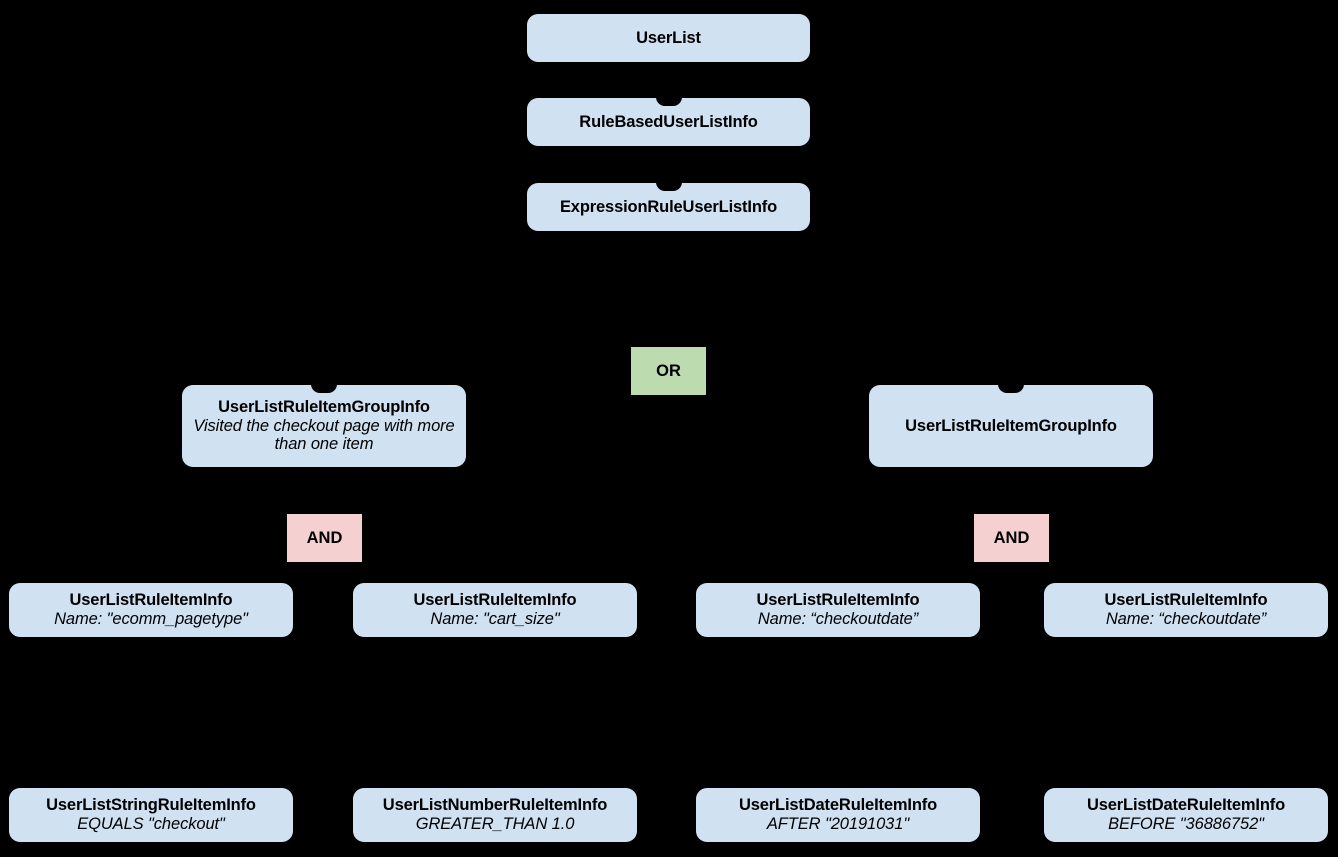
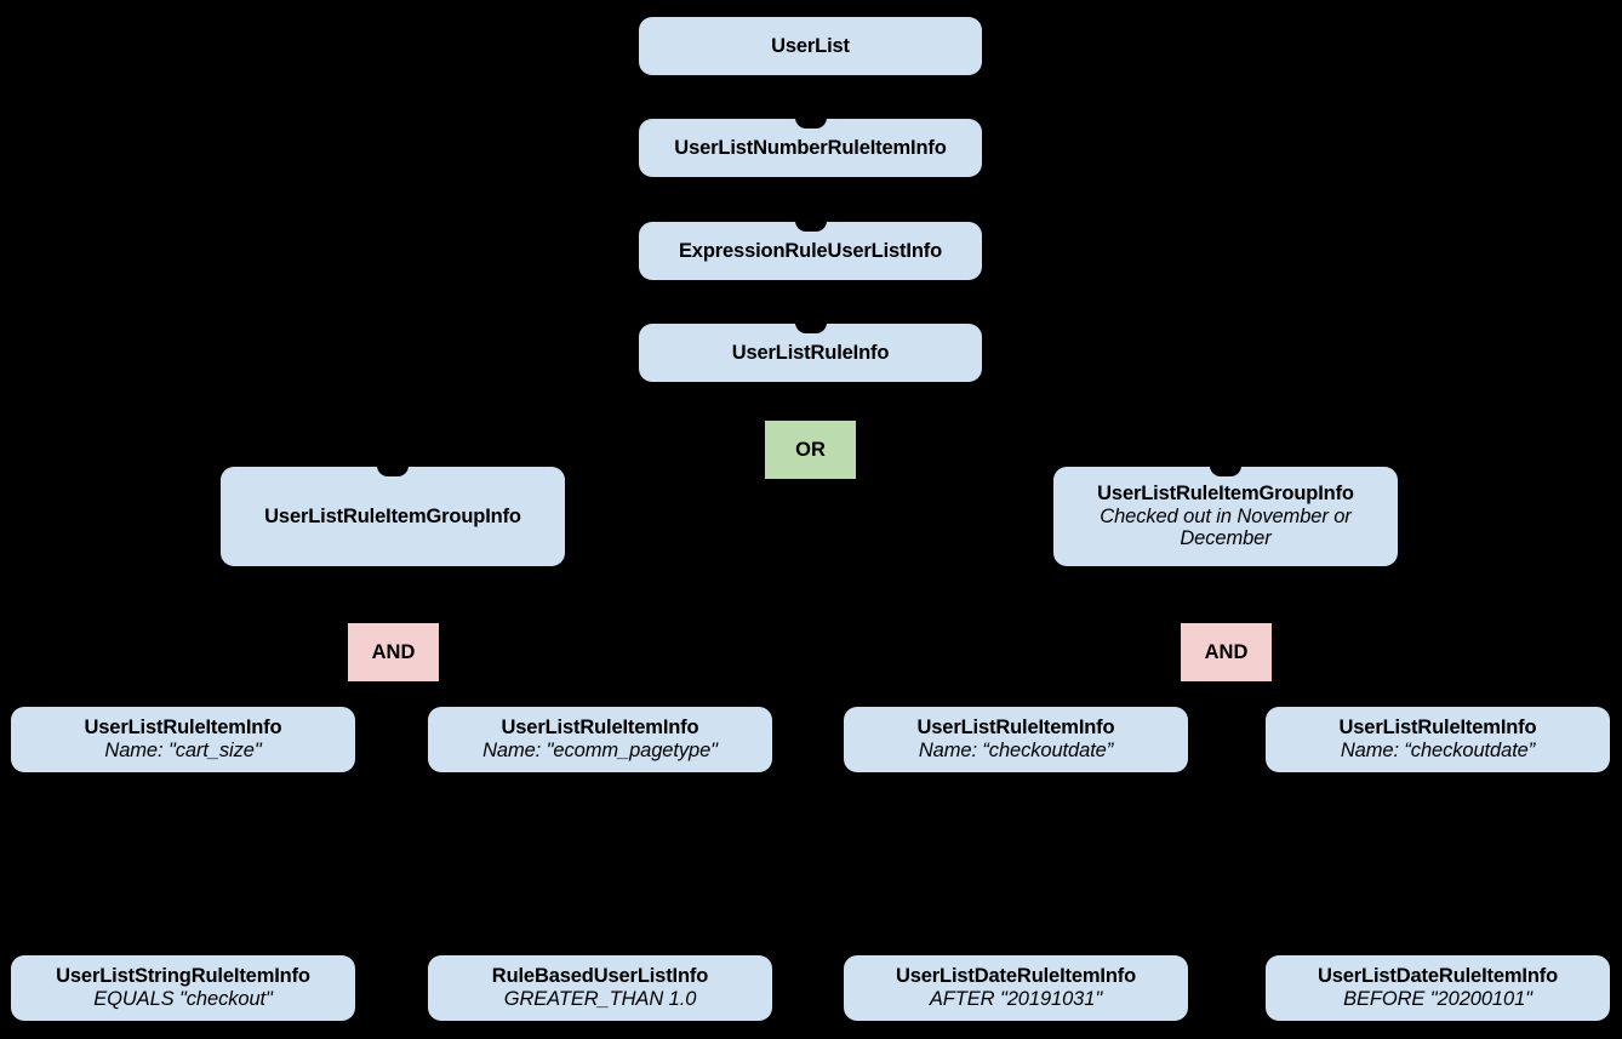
  UserList
- RuleBasedUserListInfo
+ UserListNumberRuleItemInfo
  ExpressionRuleUserListInfo
+ UserListRuleInfo
  OR
  UserListRuleItemGroupInfo
- Visited the checkout page with more than one item
  UserListRuleItemGroupInfo
+ Checked out in November or December
  AND
  AND
  UserListRuleItemInfo
- Name: "ecomm_pagetype"
+ Name: "cart_size"
  UserListRuleItemInfo
- Name: "cart_size"
+ Name: "ecomm_pagetype"
  UserListRuleItemInfo
  Name: “checkoutdate”
  UserListRuleItemInfo
  Name: “checkoutdate”
  UserListStringRuleItemInfo
  EQUALS "checkout"
- UserListNumberRuleItemInfo
+ RuleBasedUserListInfo
  GREATER_THAN 1.0
  UserListDateRuleItemInfo
  AFTER "20191031"
  UserListDateRuleItemInfo
- BEFORE "36886752"
+ BEFORE "20200101"
